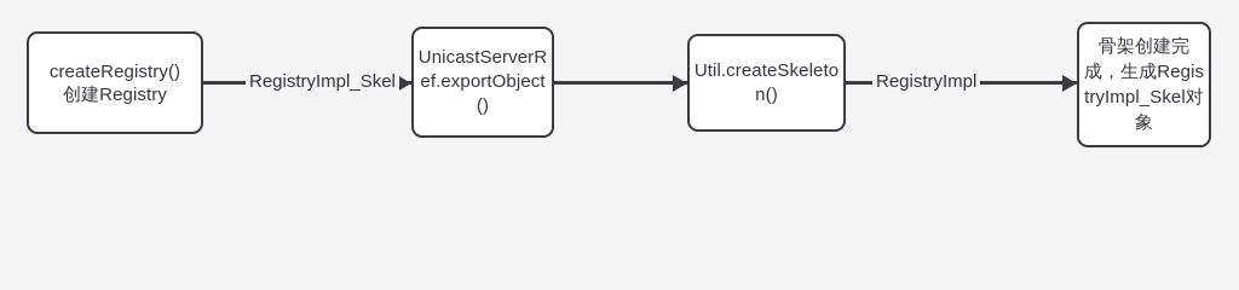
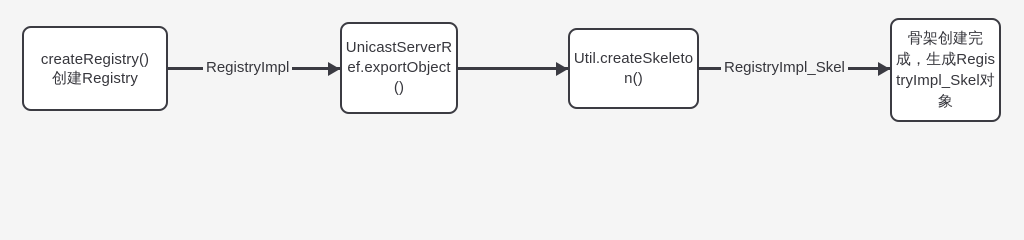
  createRegistry()
  创建Registry
- RegistryImpl_Skel
+ RegistryImpl
  UnicastServerRef.exportObject()
  Util.createSkeleton()
- RegistryImpl
+ RegistryImpl_Skel
  骨架创建完成，生成RegistryImpl_Skel对象
